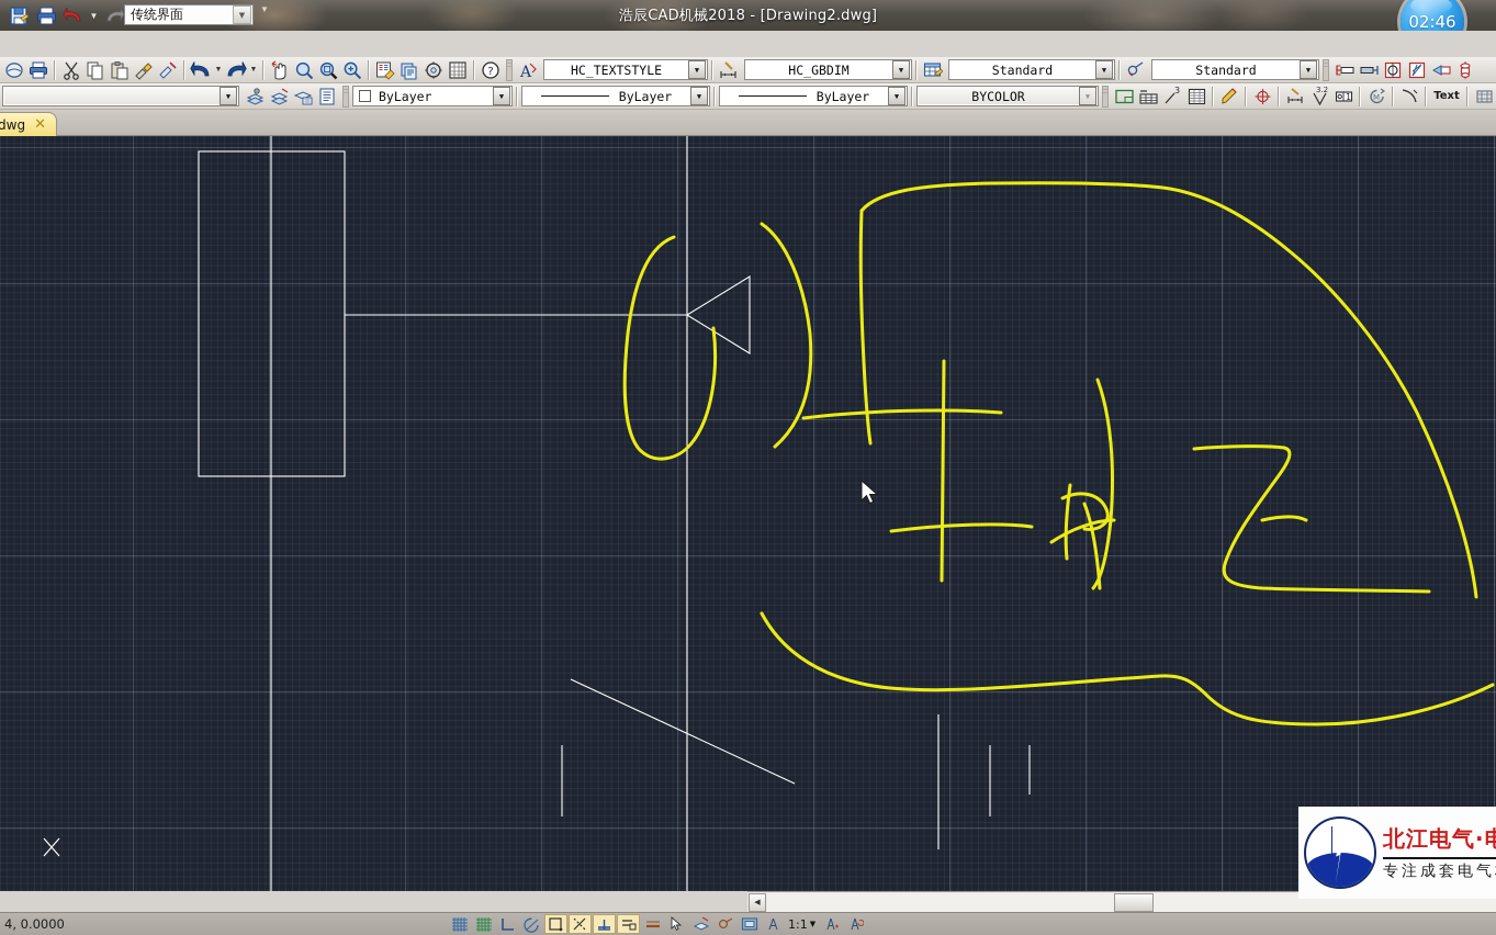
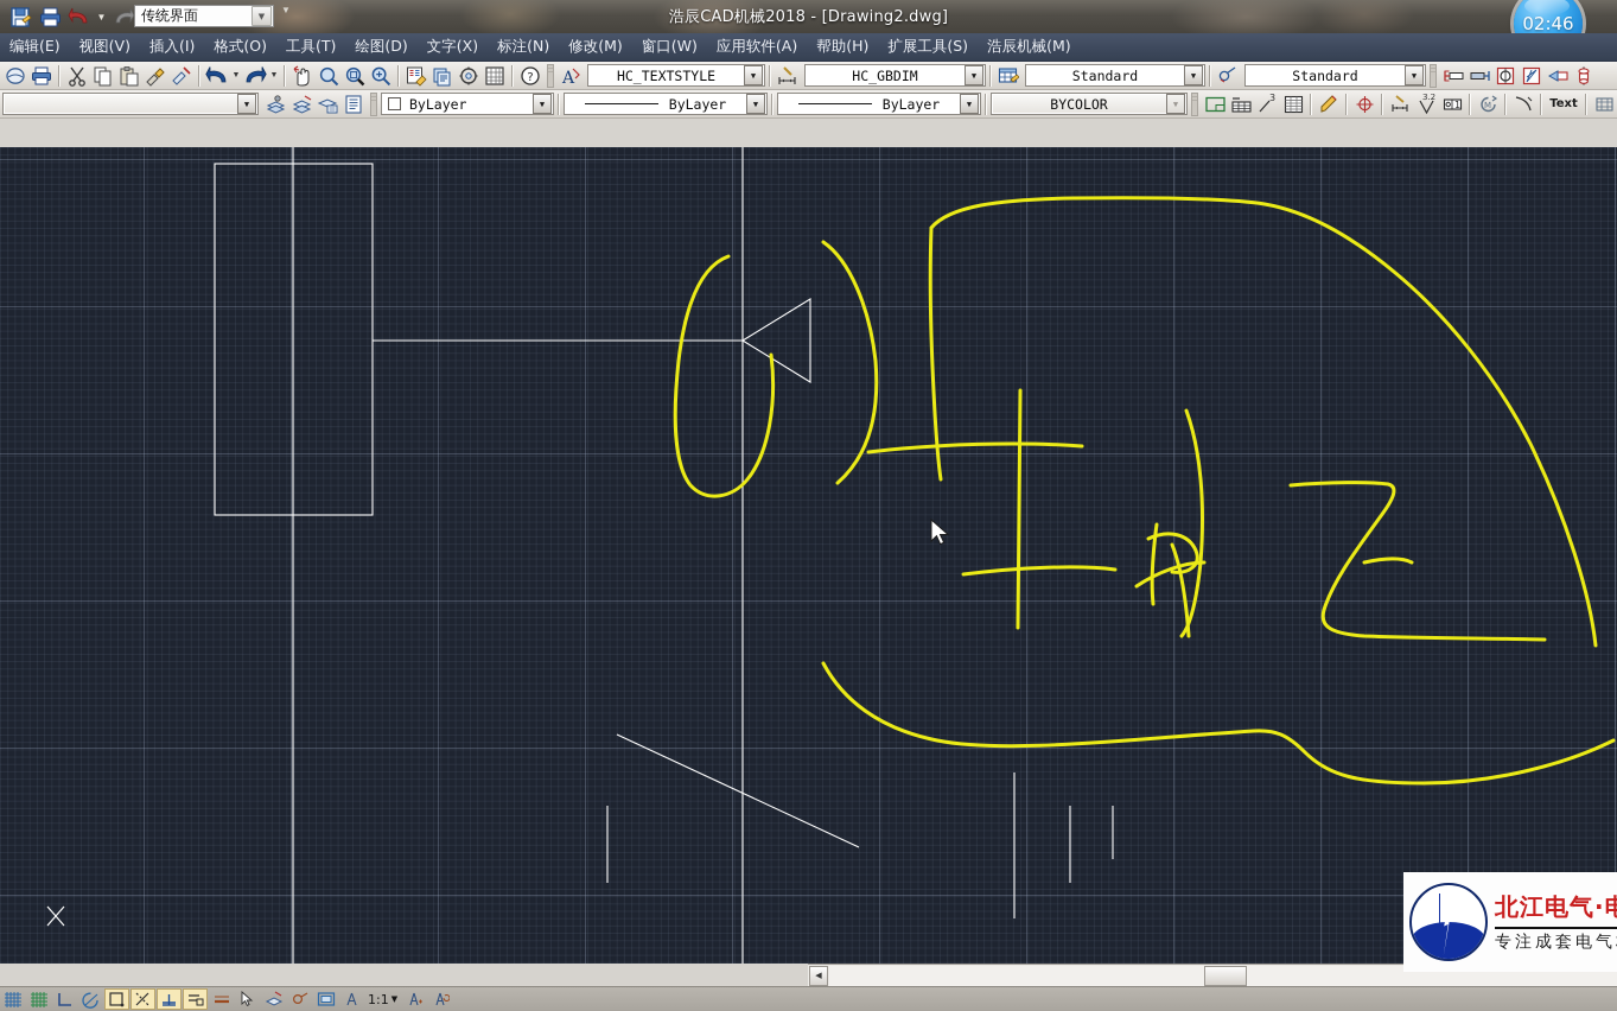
  ▼
  传统界面
  ▼
  ▼
  浩辰CAD机械2018 - [Drawing2.dwg]
  02:46
+ 编辑(E)
+ 视图(V)
+ 插入(I)
+ 格式(O)
+ 工具(T)
+ 绘图(D)
+ 文字(X)
+ 标注(N)
+ 修改(M)
+ 窗口(W)
+ 应用软件(A)
+ 帮助(H)
+ 扩展工具(S)
+ 浩辰机械(M)
  ?
  A
  HC_TEXTSTYLE
  ▼
  HC_GBDIM
  ▼
  Standard
  ▼
  Standard
  ▼
  ▼
  ByLayer
  ▼
  ByLayer
  ▼
  ByLayer
  ▼
  BYCOLOR
  ▼
  3
  3.2
  1
  M
  Text
- dwg
- ✕
- 4, 0.0000
  1:1
  ▼
  北江电气·
  专注成套电气
